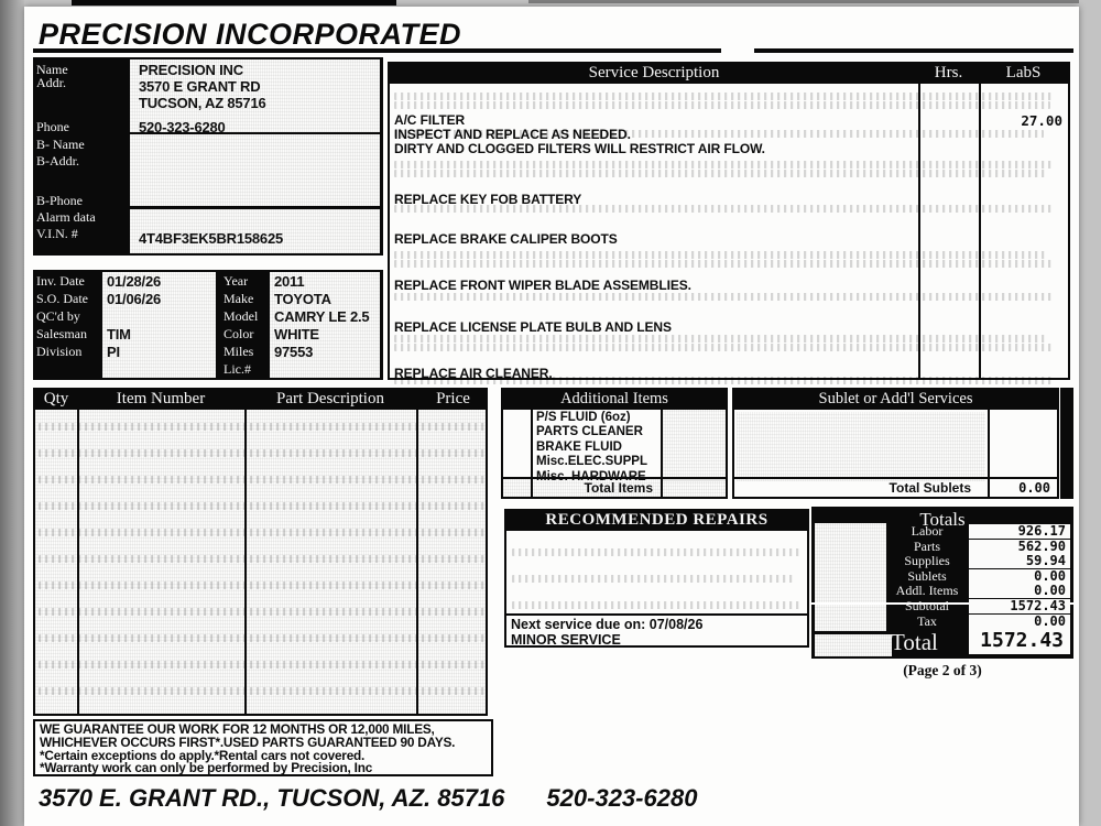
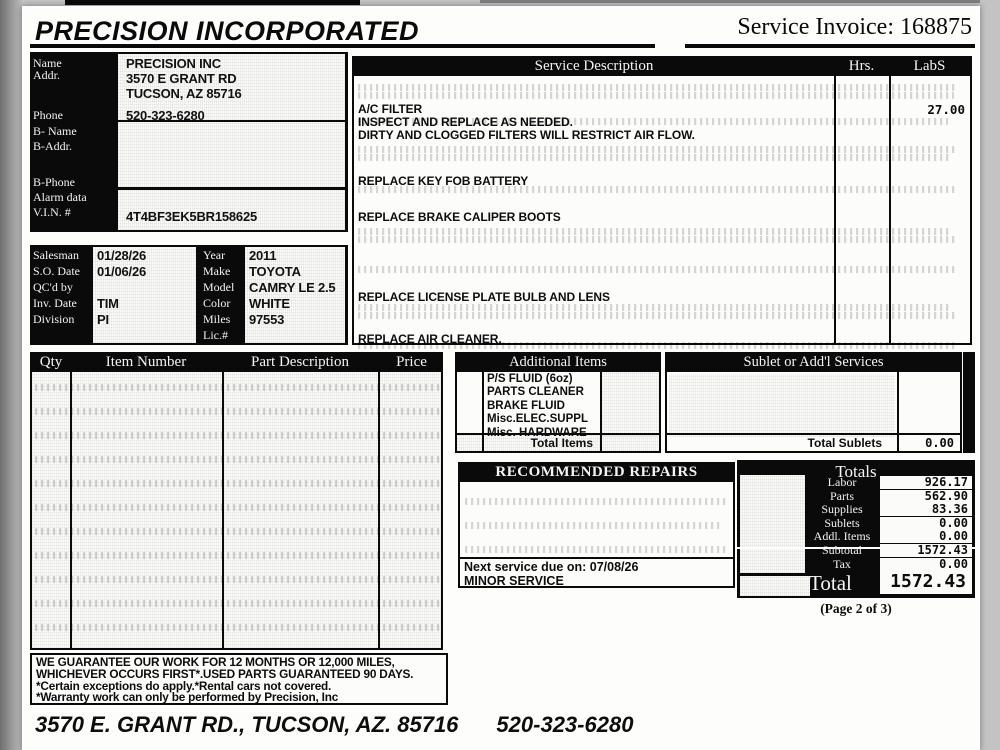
  PRECISION INCORPORATED
+ Service Invoice: 168875
  PRECISION INC
  3570 E GRANT RD
  TUCSON, AZ 85716
  520-323-6280
  4T4BF3EK5BR158625
  Name
  Addr.
  Phone
  B- Name
  B-Addr.
  B-Phone
  Alarm data
  V.I.N. #
- Inv. Date
+ Salesman
  01/28/26
  S.O. Date
  01/06/26
  QC'd by
- Salesman
+ Inv. Date
  TIM
  Division
  PI
  Year
  2011
  Make
  TOYOTA
  Model
  CAMRY LE 2.5
  Color
  WHITE
  Miles
  97553
  Lic.#
  Service Description
  Hrs.
  LabS
  A/C FILTER
  27.00
  INSPECT AND REPLACE AS NEEDED.
  DIRTY AND CLOGGED FILTERS WILL RESTRICT AIR FLOW.
  REPLACE KEY FOB BATTERY
  REPLACE BRAKE CALIPER BOOTS
- REPLACE FRONT WIPER BLADE ASSEMBLIES.
  REPLACE LICENSE PLATE BULB AND LENS
  REPLACE AIR CLEANER.
  Qty
  Item Number
  Part Description
  Price
  Additional Items
  P/S FLUID (6oz)
  PARTS CLEANER
  BRAKE FLUID
  Misc.ELEC.SUPPL
  Total Items
  Sublet or Add'l Services
  Total Sublets
  0.00
  RECOMMENDED REPAIRS
  Next service due on: 07/08/26
  MINOR SERVICE
  Totals
  Total
  1572.43
  Labor
  926.17
  Parts
  562.90
  Supplies
- 59.94
+ 83.36
  Sublets
  0.00
  Addl. Items
  0.00
  Subtotal
  1572.43
  Tax
  0.00
  (Page 2 of 3)
  WE GUARANTEE OUR WORK FOR 12 MONTHS OR 12,000 MILES,
  WHICHEVER OCCURS FIRST*.USED PARTS GUARANTEED 90 DAYS.
  *Certain exceptions do apply.*Rental cars not covered.
  *Warranty work can only be performed by Precision, Inc
  3570 E. GRANT RD., TUCSON, AZ. 85716
  520-323-6280
